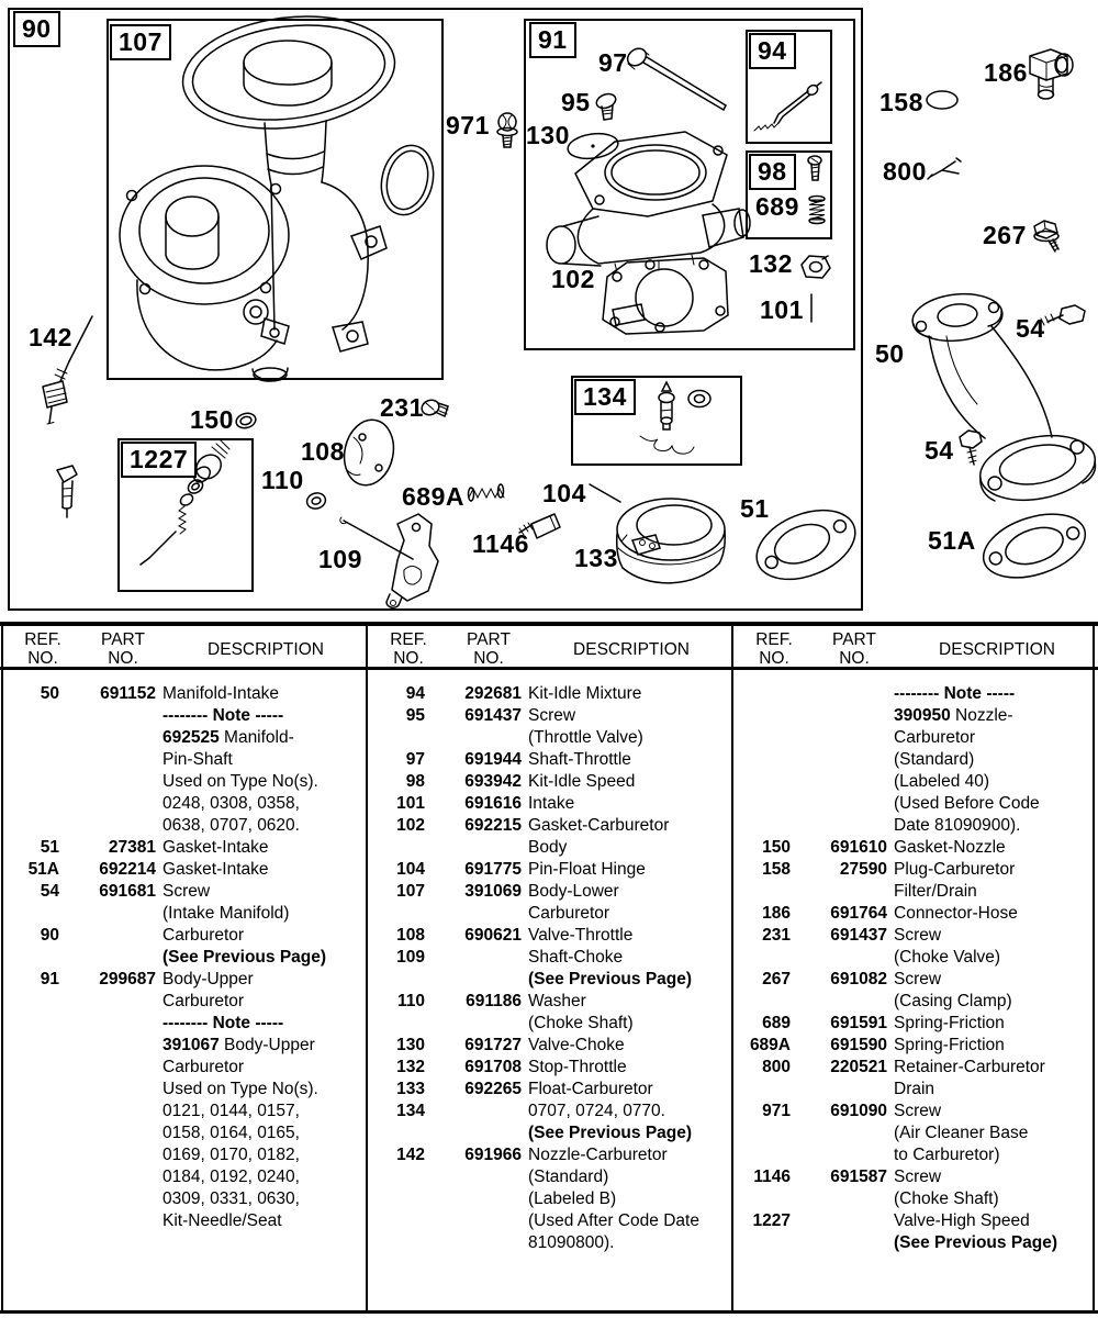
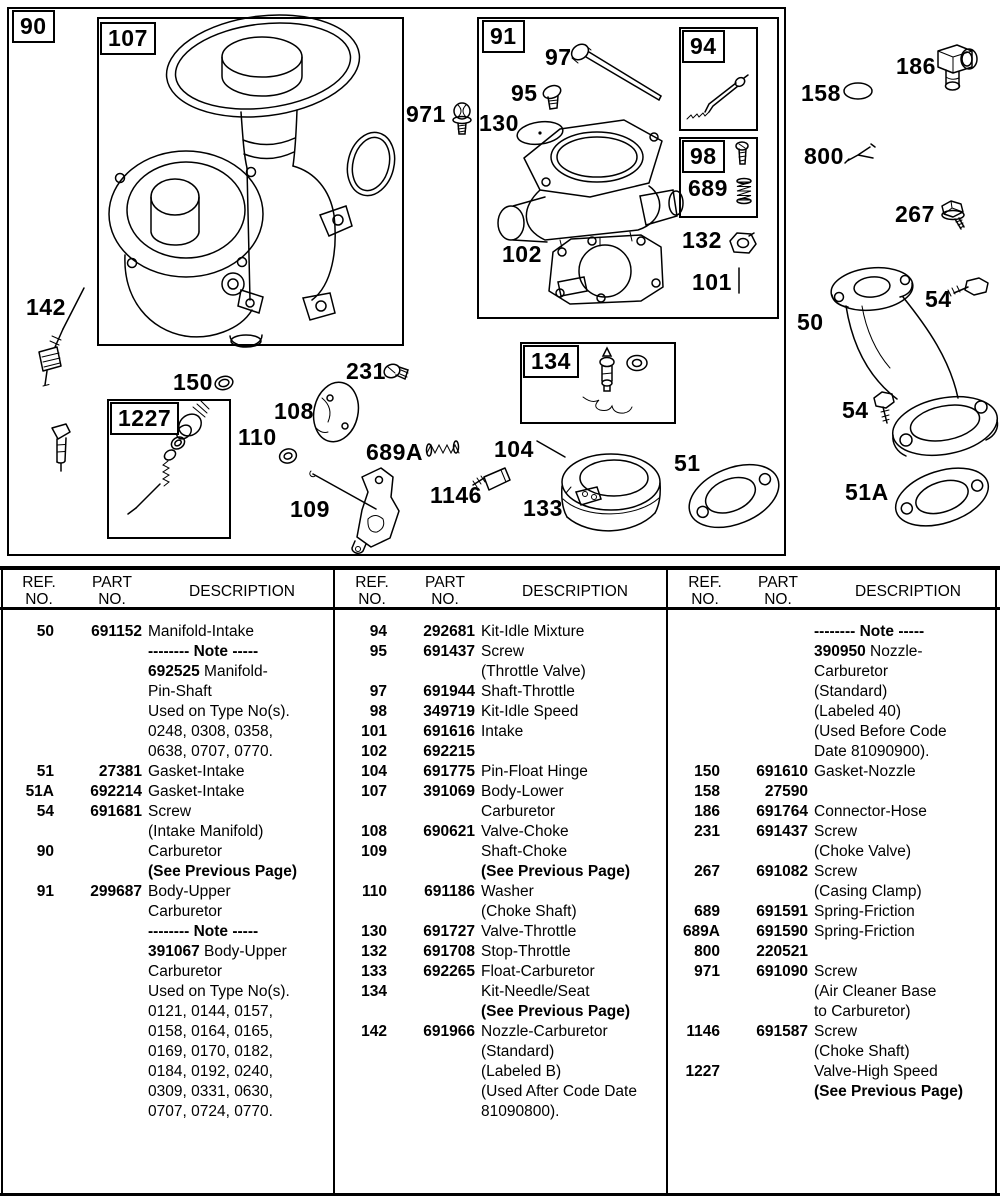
  90
  107
  91
  94
  98
  134
  1227
  971
  97
  95
  130
  102
  689
  132
  101
  186
  158
  800
  267
  54
  50
  54
  51A
  51
  142
  150
  231
  108
  110
  689A
  104
  1146
  109
  133
  REF.
  NO.
  PART
  NO.
  DESCRIPTION
  REF.
  NO.
  PART
  NO.
  DESCRIPTION
  REF.
  NO.
  PART
  NO.
  DESCRIPTION
  50
  691152
  Manifold-Intake
  -------- Note -----
  692525 Manifold-
  Pin-Shaft
  Used on Type No(s).
  0248, 0308, 0358,
- 0638, 0707, 0620.
+ 0638, 0707, 0770.
  51
  27381
  Gasket-Intake
  51A
  692214
  Gasket-Intake
  54
  691681
  Screw
  (Intake Manifold)
  90
  Carburetor
  (See Previous Page)
  91
  299687
  Body-Upper
  Carburetor
  -------- Note -----
  391067 Body-Upper
  Carburetor
  Used on Type No(s).
  0121, 0144, 0157,
  0158, 0164, 0165,
  0169, 0170, 0182,
  0184, 0192, 0240,
  0309, 0331, 0630,
- Kit-Needle/Seat
+ 0707, 0724, 0770.
  94
  292681
  Kit-Idle Mixture
  95
  691437
  Screw
  (Throttle Valve)
  97
  691944
  Shaft-Throttle
  98
- 693942
+ 349719
  Kit-Idle Speed
  101
  691616
  Intake
  102
  692215
- Gasket-Carburetor
- Body
  104
  691775
  Pin-Float Hinge
  107
  391069
  Body-Lower
  Carburetor
  108
  690621
- Valve-Throttle
+ Valve-Choke
  109
  Shaft-Choke
  (See Previous Page)
  110
  691186
  Washer
  (Choke Shaft)
  130
  691727
- Valve-Choke
+ Valve-Throttle
  132
  691708
  Stop-Throttle
  133
  692265
  Float-Carburetor
  134
- 0707, 0724, 0770.
+ Kit-Needle/Seat
  (See Previous Page)
  142
  691966
  Nozzle-Carburetor
  (Standard)
  (Labeled B)
  (Used After Code Date
  81090800).
  -------- Note -----
  390950 Nozzle-
  Carburetor
  (Standard)
  (Labeled 40)
  (Used Before Code
  Date 81090900).
  150
  691610
  Gasket-Nozzle
  158
  27590
- Plug-Carburetor
- Filter/Drain
  186
  691764
  Connector-Hose
  231
  691437
  Screw
  (Choke Valve)
  267
  691082
  Screw
  (Casing Clamp)
  689
  691591
  Spring-Friction
  689A
  691590
  Spring-Friction
  800
  220521
- Retainer-Carburetor
- Drain
  971
  691090
  Screw
  (Air Cleaner Base
  to Carburetor)
  1146
  691587
  Screw
  (Choke Shaft)
  1227
  Valve-High Speed
  (See Previous Page)
